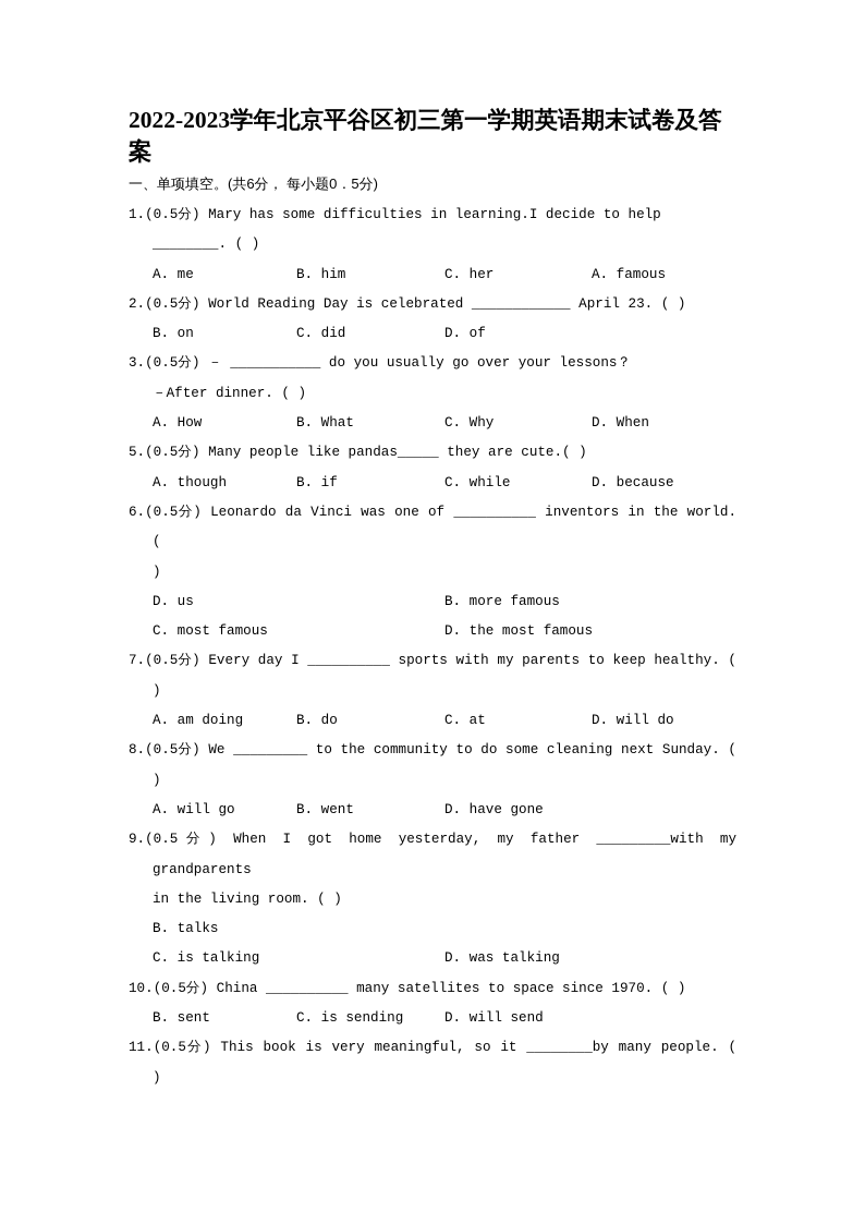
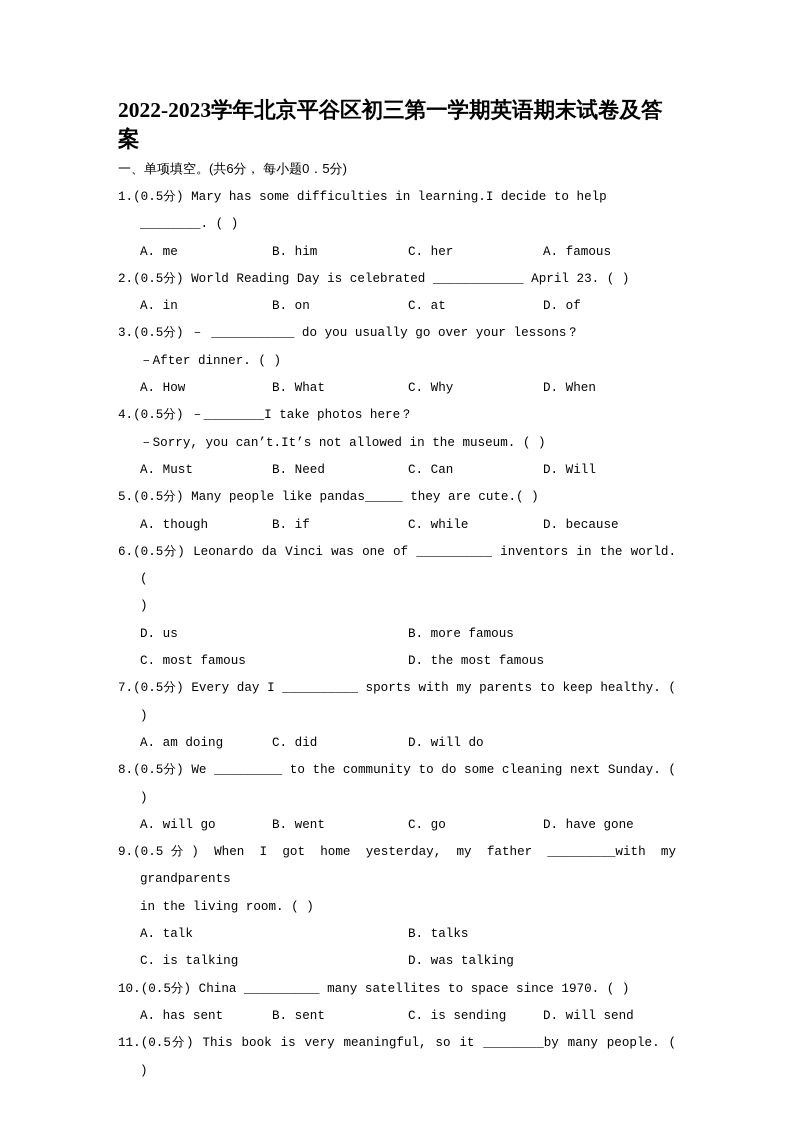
  2022-2023学年北京平谷区初三第一学期英语期末试卷及答案
  一、单项填空。(共6分， 每小题0．5分)
  1.(0.5分) Mary has some difficulties in learning.I decide to help
  ________. ( )
  A. me
  B. him
  C. her
  A. famous
  2.(0.5分) World Reading Day is celebrated ____________ April 23. ( )
+ A. in
  B. on
- C. did
+ C. at
  D. of
  3.(0.5分) － ___________ do you usually go over your lessons？
  －After dinner. ( )
  A. How
  B. What
  C. Why
  D. When
+ 4.(0.5分) －________I take photos here？
+ －Sorry, you can’t.It’s not allowed in the museum. ( )
+ A. Must
+ B. Need
+ C. Can
+ D. Will
  5.(0.5分) Many people like pandas_____ they are cute.( )
  A. though
  B. if
  C. while
  D. because
  6.(0.5分) Leonardo da Vinci was one of __________ inventors in the world. (
  )
  D. us
  B. more famous
  C. most famous
  D. the most famous
  7.(0.5分) Every day I __________ sports with my parents to keep healthy. (
  )
  A. am doing
- B. do
- C. at
+ C. did
  D. will do
  8.(0.5分) We _________ to the community to do some cleaning next Sunday. (
  )
  A. will go
  B. went
+ C. go
  D. have gone
  9.(0.5分) When I got home yesterday, my father _________with my grandparents
  in the living room. ( )
+ A. talk
  B. talks
  C. is talking
  D. was talking
  10.(0.5分) China __________ many satellites to space since 1970. ( )
+ A. has sent
  B. sent
  C. is sending
  D. will send
  11.(0.5分) This book is very meaningful, so it ________by many people. (
  )
